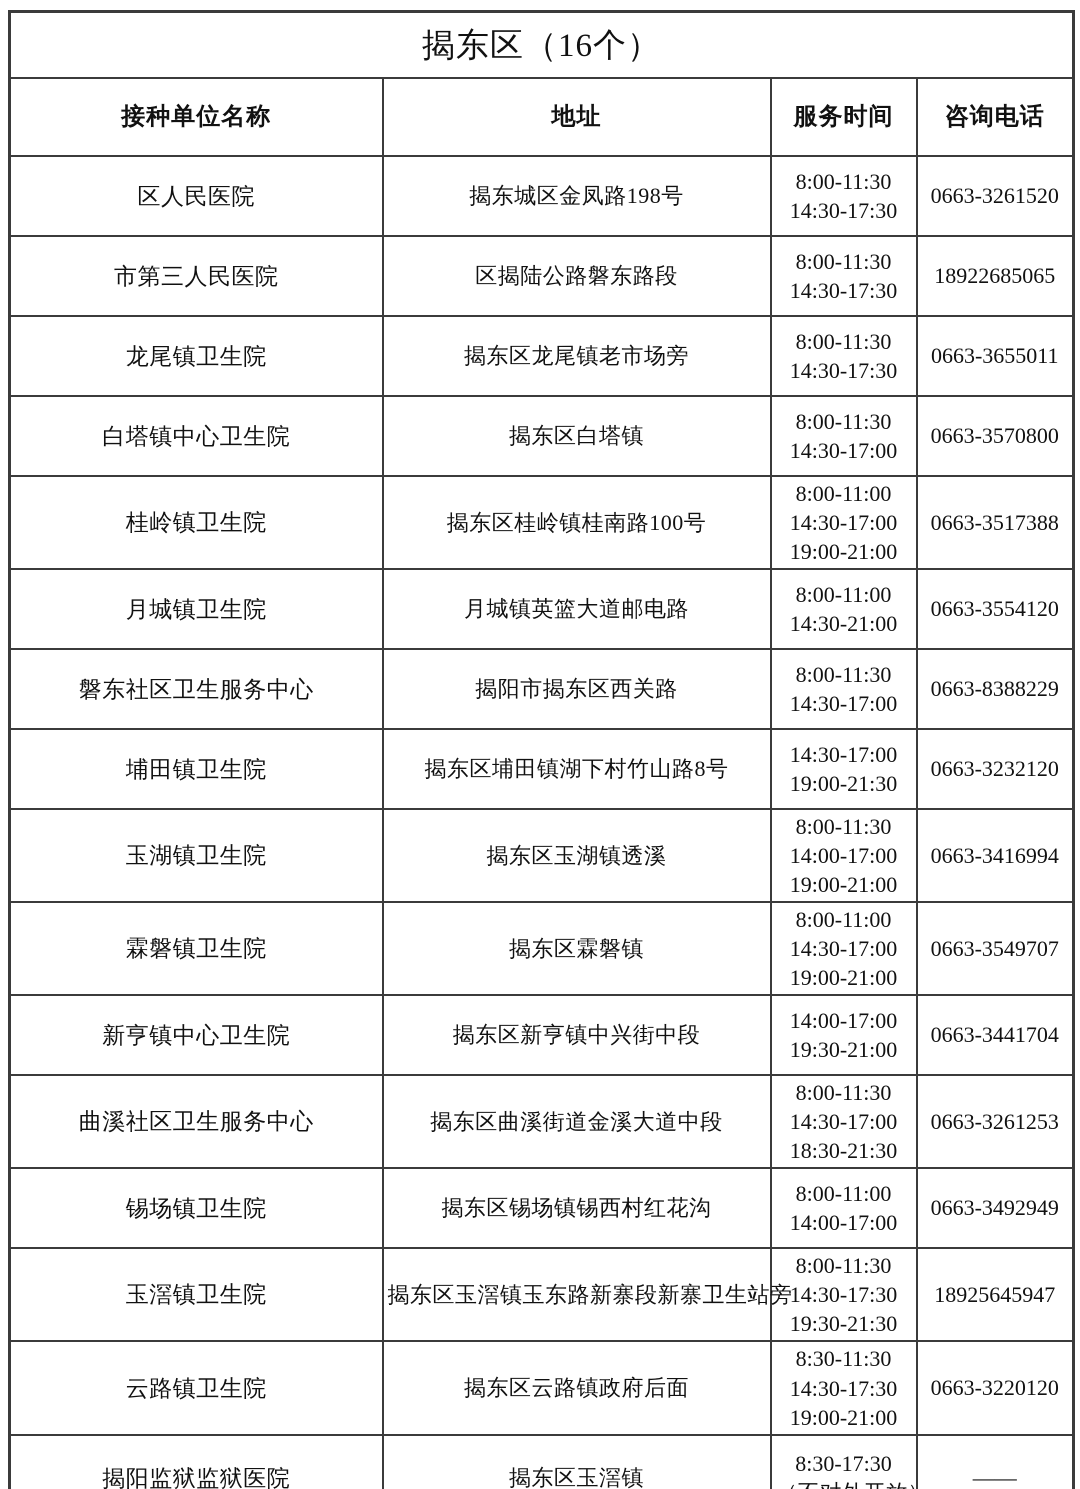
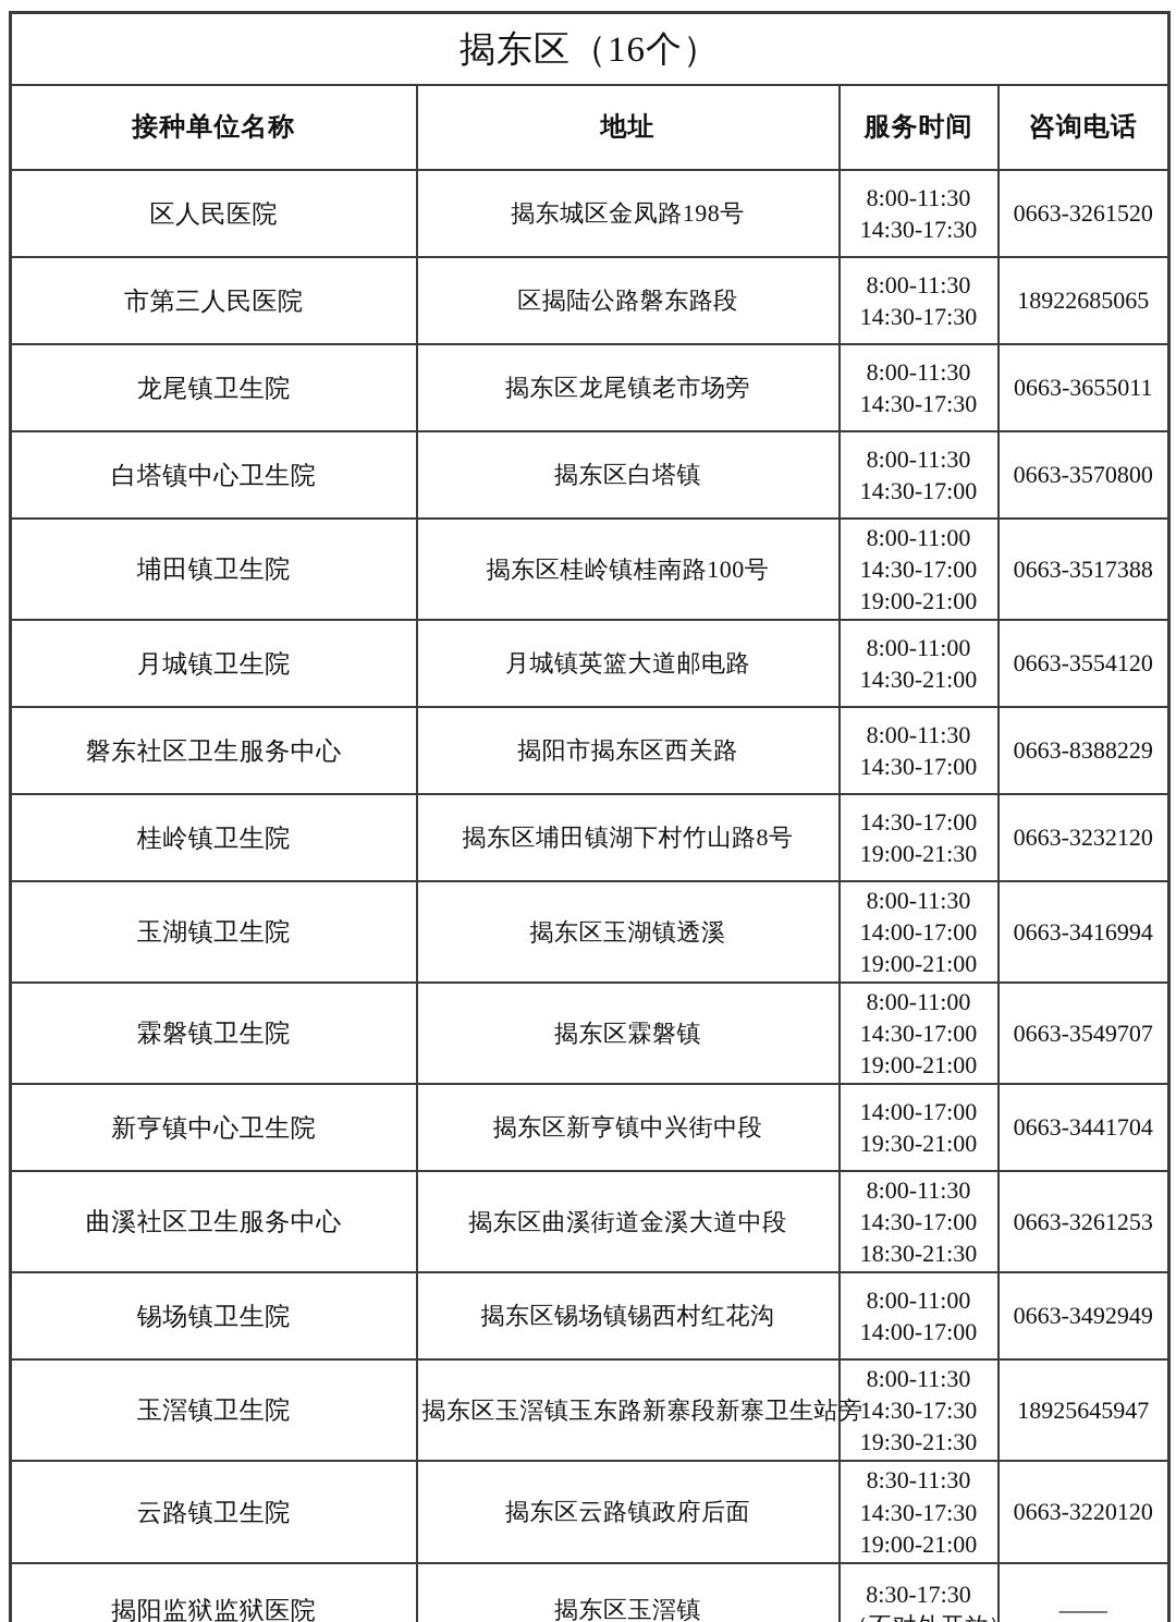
  揭东区（16个）
  接种单位名称	地址	服务时间	咨询电话
  区人民医院	揭东城区金凤路198号	8:00-11:3014:30-17:30	0663-3261520
  市第三人民医院	区揭陆公路磐东路段	8:00-11:3014:30-17:30	18922685065
  龙尾镇卫生院	揭东区龙尾镇老市场旁	8:00-11:3014:30-17:30	0663-3655011
  白塔镇中心卫生院	揭东区白塔镇	8:00-11:3014:30-17:00	0663-3570800
- 桂岭镇卫生院	揭东区桂岭镇桂南路100号	8:00-11:0014:30-17:0019:00-21:00	0663-3517388
+ 埔田镇卫生院	揭东区桂岭镇桂南路100号	8:00-11:0014:30-17:0019:00-21:00	0663-3517388
  月城镇卫生院	月城镇英篮大道邮电路	8:00-11:0014:30-21:00	0663-3554120
  磐东社区卫生服务中心	揭阳市揭东区西关路	8:00-11:3014:30-17:00	0663-8388229
- 埔田镇卫生院	揭东区埔田镇湖下村竹山路8号	14:30-17:0019:00-21:30	0663-3232120
+ 桂岭镇卫生院	揭东区埔田镇湖下村竹山路8号	14:30-17:0019:00-21:30	0663-3232120
  玉湖镇卫生院	揭东区玉湖镇透溪	8:00-11:3014:00-17:0019:00-21:00	0663-3416994
  霖磐镇卫生院	揭东区霖磐镇	8:00-11:0014:30-17:0019:00-21:00	0663-3549707
  新亨镇中心卫生院	揭东区新亨镇中兴街中段	14:00-17:0019:30-21:00	0663-3441704
  曲溪社区卫生服务中心	揭东区曲溪街道金溪大道中段	8:00-11:3014:30-17:0018:30-21:30	0663-3261253
  锡场镇卫生院	揭东区锡场镇锡西村红花沟	8:00-11:0014:00-17:00	0663-3492949
  玉滘镇卫生院	揭东区玉滘镇玉东路新寨段新寨卫生站旁	8:00-11:3014:30-17:3019:30-21:30	18925645947
  云路镇卫生院	揭东区云路镇政府后面	8:30-11:3014:30-17:3019:00-21:00	0663-3220120
  揭阳监狱监狱医院	揭东区玉滘镇	8:30-17:30	——
